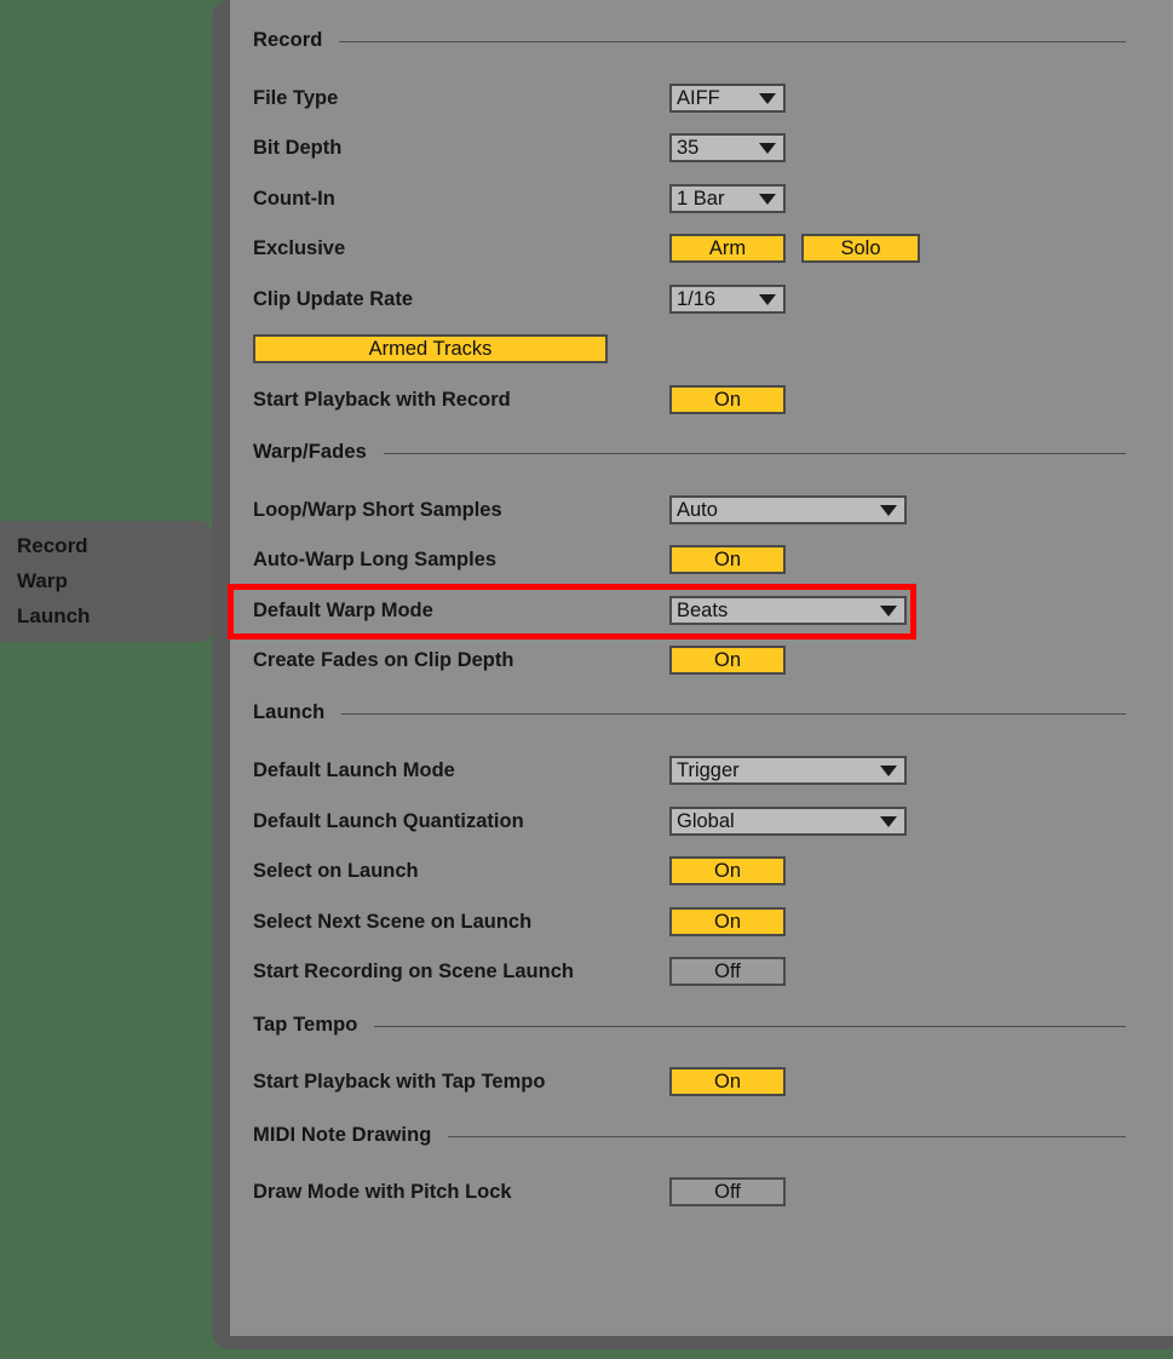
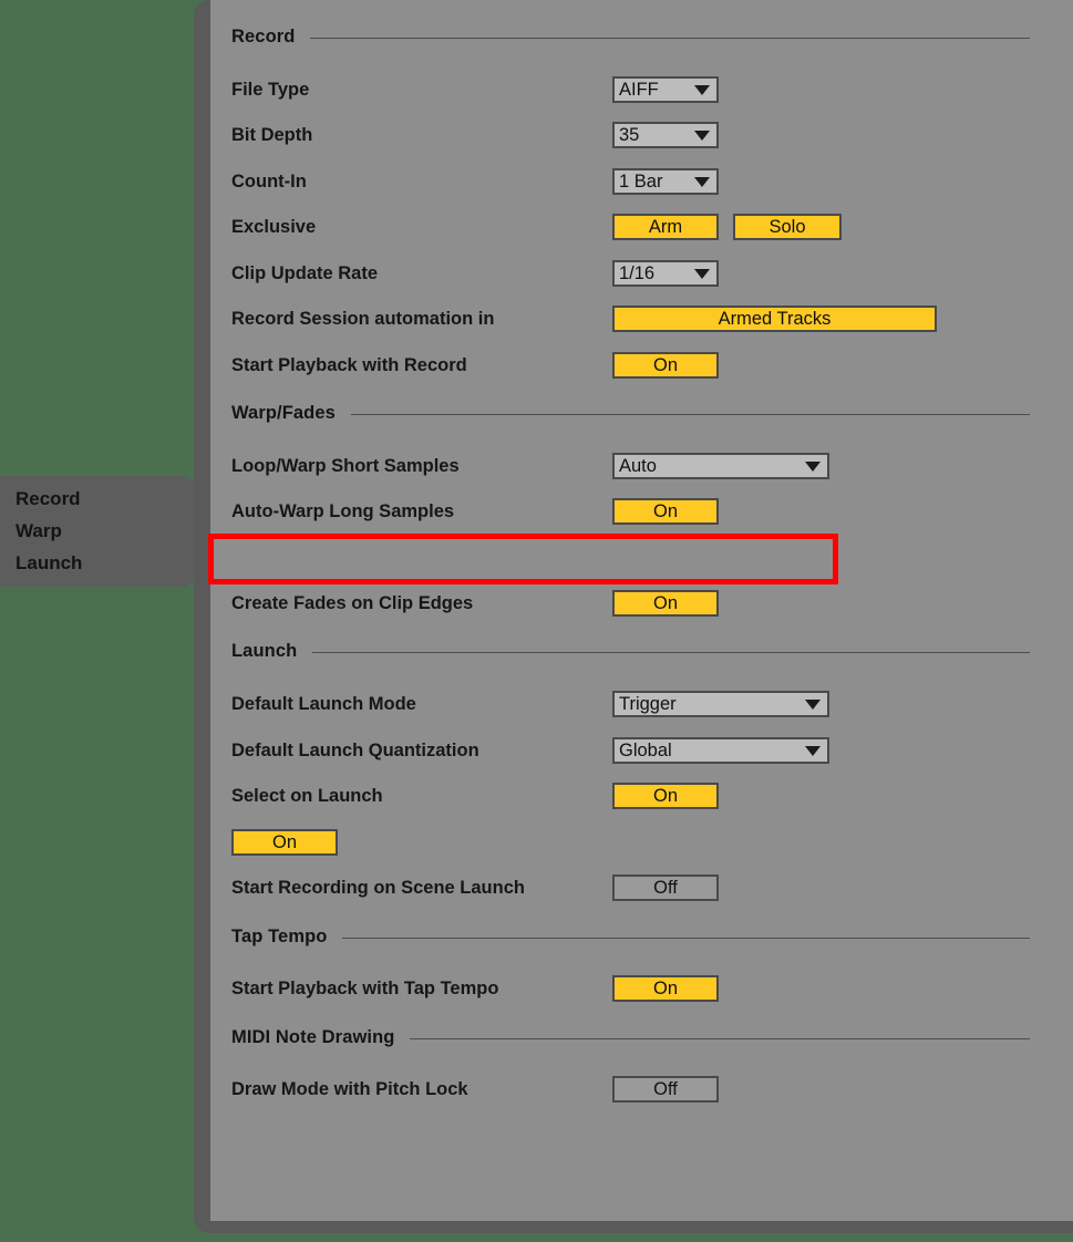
  Record
  File Type
  AIFF
  Bit Depth
  35
  Count-In
  1 Bar
  Exclusive
  Arm
  Solo
  Clip Update Rate
  1/16
+ Record Session automation in
  Armed Tracks
  Start Playback with Record
  On
  Warp/Fades
  Loop/Warp Short Samples
  Auto
  Auto-Warp Long Samples
  On
- Default Warp Mode
- Beats
- Create Fades on Clip Depth
+ Create Fades on Clip Edges
  On
  Launch
  Default Launch Mode
  Trigger
  Default Launch Quantization
  Global
  Select on Launch
  On
- Select Next Scene on Launch
  On
  Start Recording on Scene Launch
  Off
  Tap Tempo
  Start Playback with Tap Tempo
  On
  MIDI Note Drawing
  Draw Mode with Pitch Lock
  Off
  Record
  Warp
  Launch
